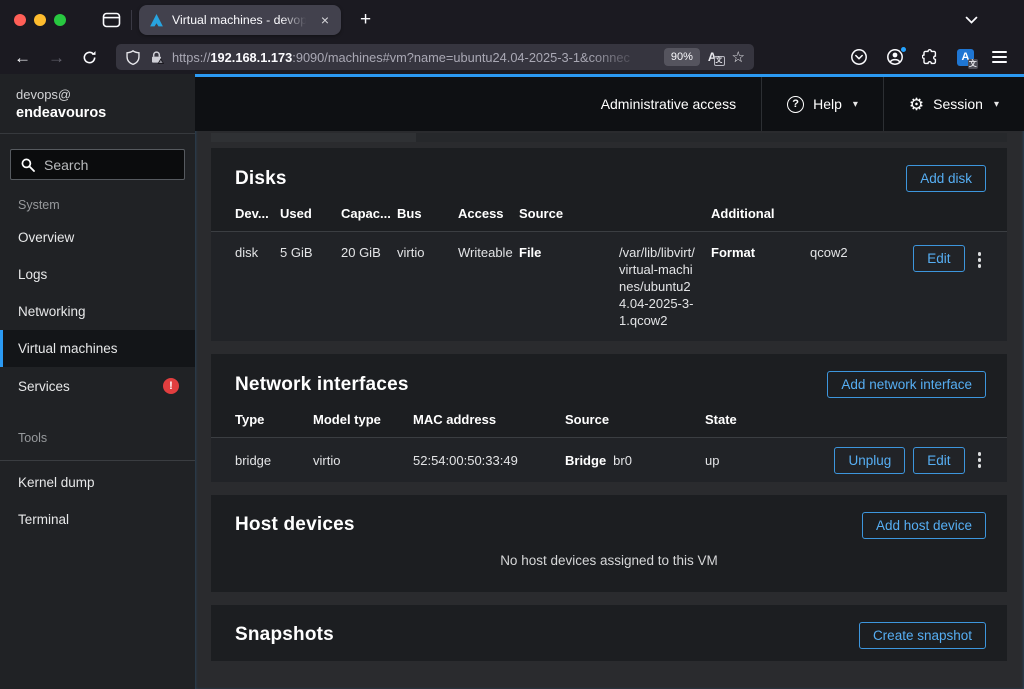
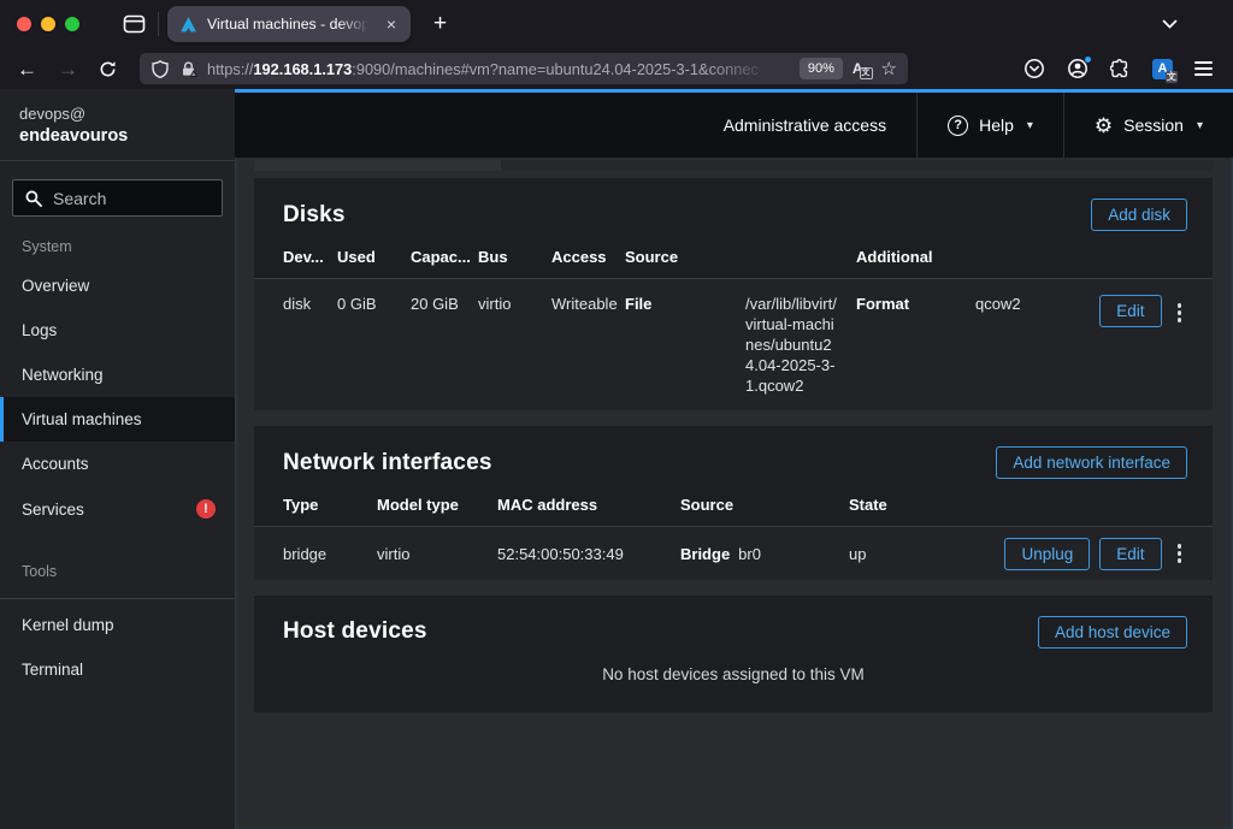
  Virtual machines - devop
  ×
  +
  ←
  →
  https://192.168.1.173:9090/machines#vm?name=ubuntu24.04-2025-3-1&connec
  90%
  A
  ☆
  A
  文
  devops@
  endeavouros
  Search
  System
  Overview
  Logs
  Networking
  Virtual machines
+ Accounts
  Services
  !
  Tools
  Kernel dump
  Terminal
  Administrative access
  ?
  Help
  ▾
  ⚙
  Session
  ▾
  Disks
  Add disk
  Dev...
  Used
  Capac...
  Bus
  Access
  Source
  Additional
  disk
- 5 GiB
+ 0 GiB
  20 GiB
  virtio
  Writeable
  File
  /var/lib/libvirt/virtual-machines/ubuntu24.04-2025-3-1.qcow2
  Format
  qcow2
  Edit
  Network interfaces
  Add network interface
  Type
  Model type
  MAC address
  Source
  State
  bridge
  virtio
  52:54:00:50:33:49
  Bridge
  br0
  up
  Unplug
  Edit
  Host devices
  Add host device
  No host devices assigned to this VM
- Snapshots
- Create snapshot
